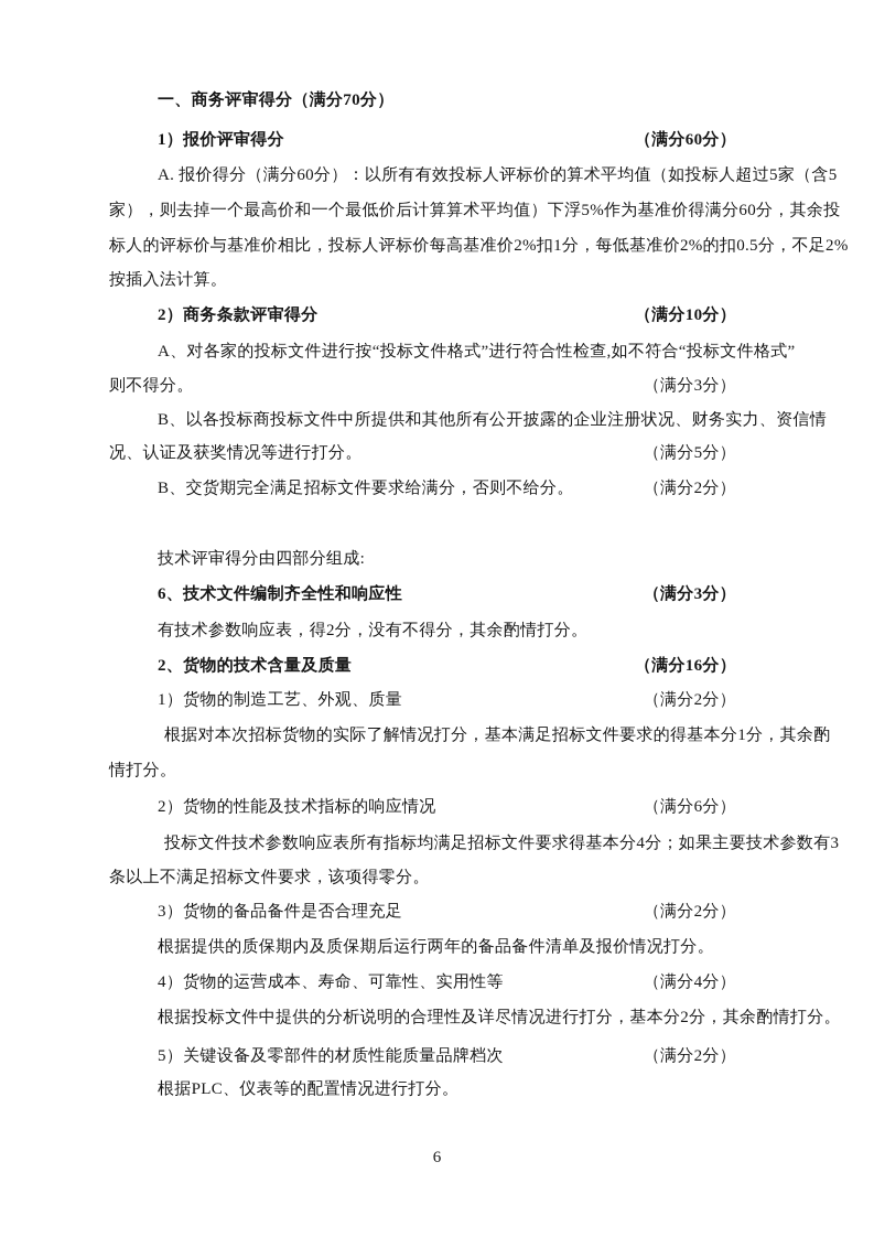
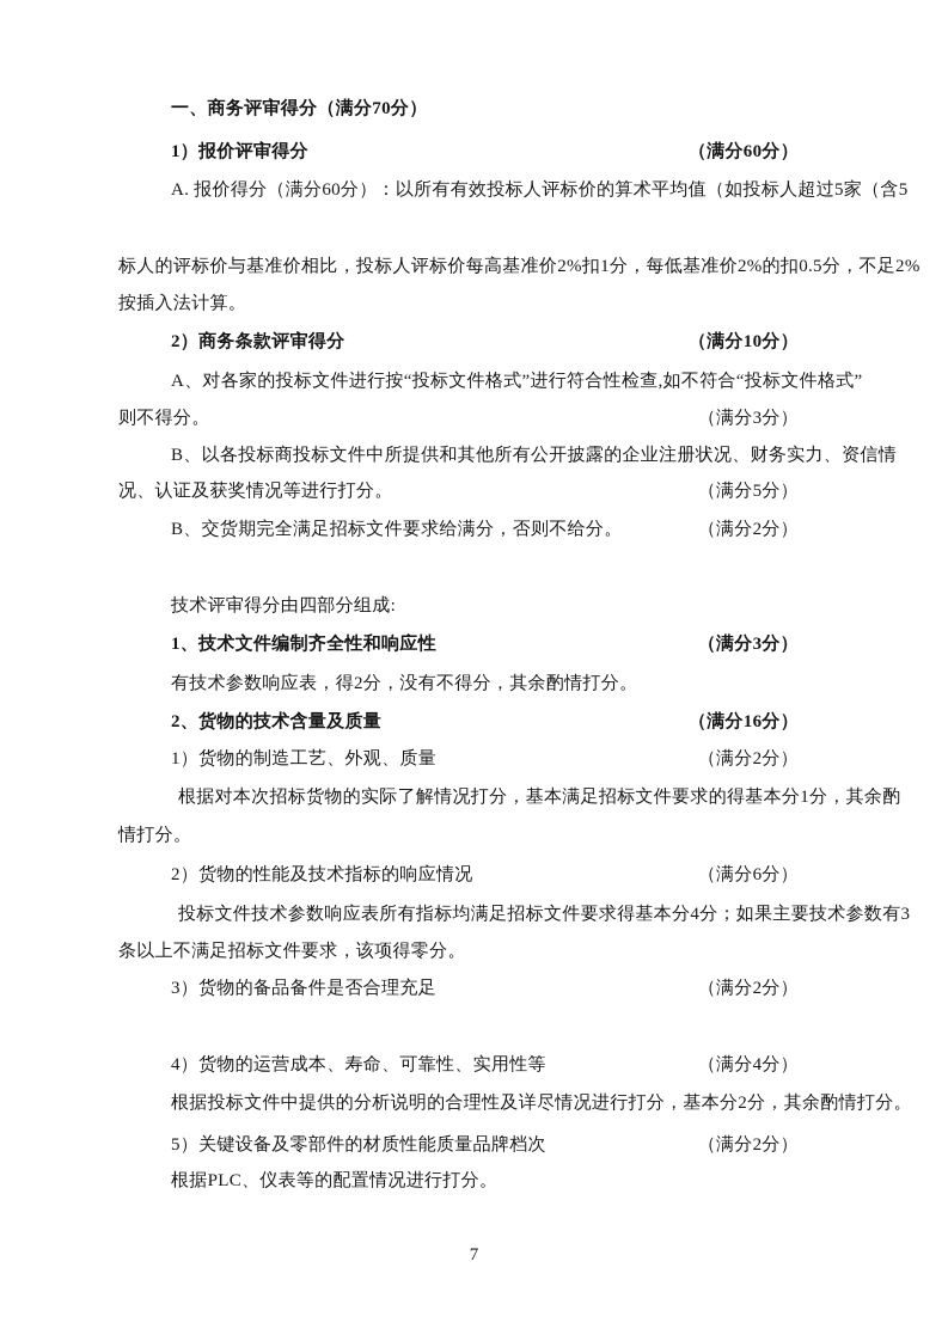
  一、商务评审得分（满分70分）
  1）报价评审得分
  （满分60分）
  A. 报价得分（满分60分）：以所有有效投标人评标价的算术平均值（如投标人超过5家（含5
- 家），则去掉一个最高价和一个最低价后计算算术平均值）下浮5%作为基准价得满分60分，其余投
  标人的评标价与基准价相比，投标人评标价每高基准价2%扣1分，每低基准价2%的扣0.5分，不足2%
  按插入法计算。
  2）商务条款评审得分
  （满分10分）
  A、对各家的投标文件进行按“投标文件格式”进行符合性检查,如不符合“投标文件格式”
  则不得分。
  （满分3分）
  B、以各投标商投标文件中所提供和其他所有公开披露的企业注册状况、财务实力、资信情
  况、认证及获奖情况等进行打分。
  （满分5分）
  B、交货期完全满足招标文件要求给满分，否则不给分。
  （满分2分）
  技术评审得分由四部分组成:
- 6、技术文件编制齐全性和响应性
+ 1、技术文件编制齐全性和响应性
  （满分3分）
  有技术参数响应表，得2分，没有不得分，其余酌情打分。
  2、货物的技术含量及质量
  （满分16分）
  1）货物的制造工艺、外观、质量
  （满分2分）
  根据对本次招标货物的实际了解情况打分，基本满足招标文件要求的得基本分1分，其余酌
  情打分。
  2）货物的性能及技术指标的响应情况
  （满分6分）
  投标文件技术参数响应表所有指标均满足招标文件要求得基本分4分；如果主要技术参数有3
  条以上不满足招标文件要求，该项得零分。
  3）货物的备品备件是否合理充足
  （满分2分）
- 根据提供的质保期内及质保期后运行两年的备品备件清单及报价情况打分。
  4）货物的运营成本、寿命、可靠性、实用性等
  （满分4分）
  根据投标文件中提供的分析说明的合理性及详尽情况进行打分，基本分2分，其余酌情打分。
  5）关键设备及零部件的材质性能质量品牌档次
  （满分2分）
  根据PLC、仪表等的配置情况进行打分。
- 6
+ 7
